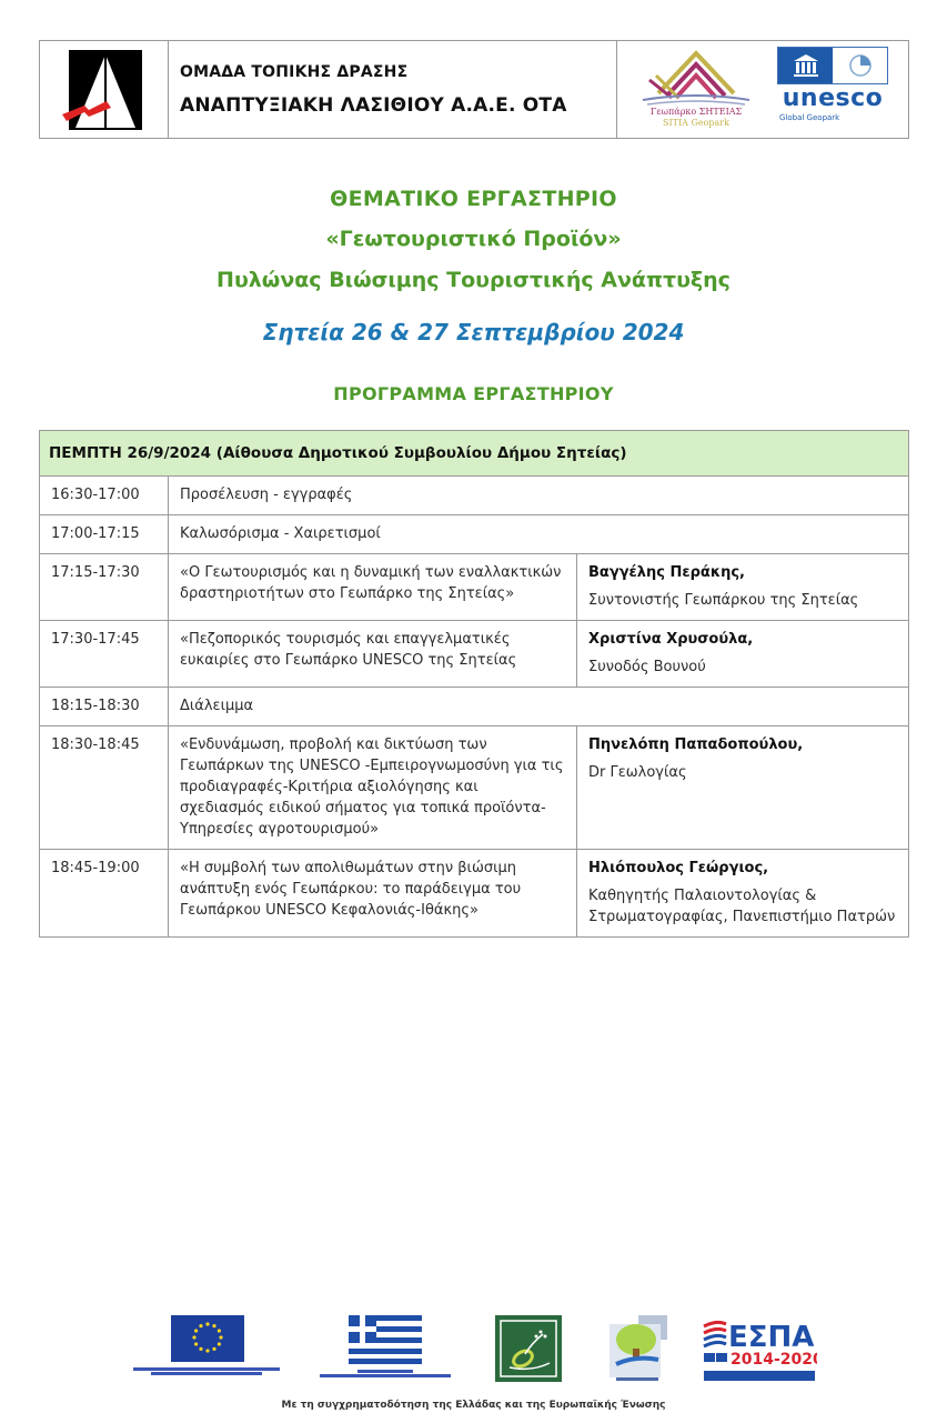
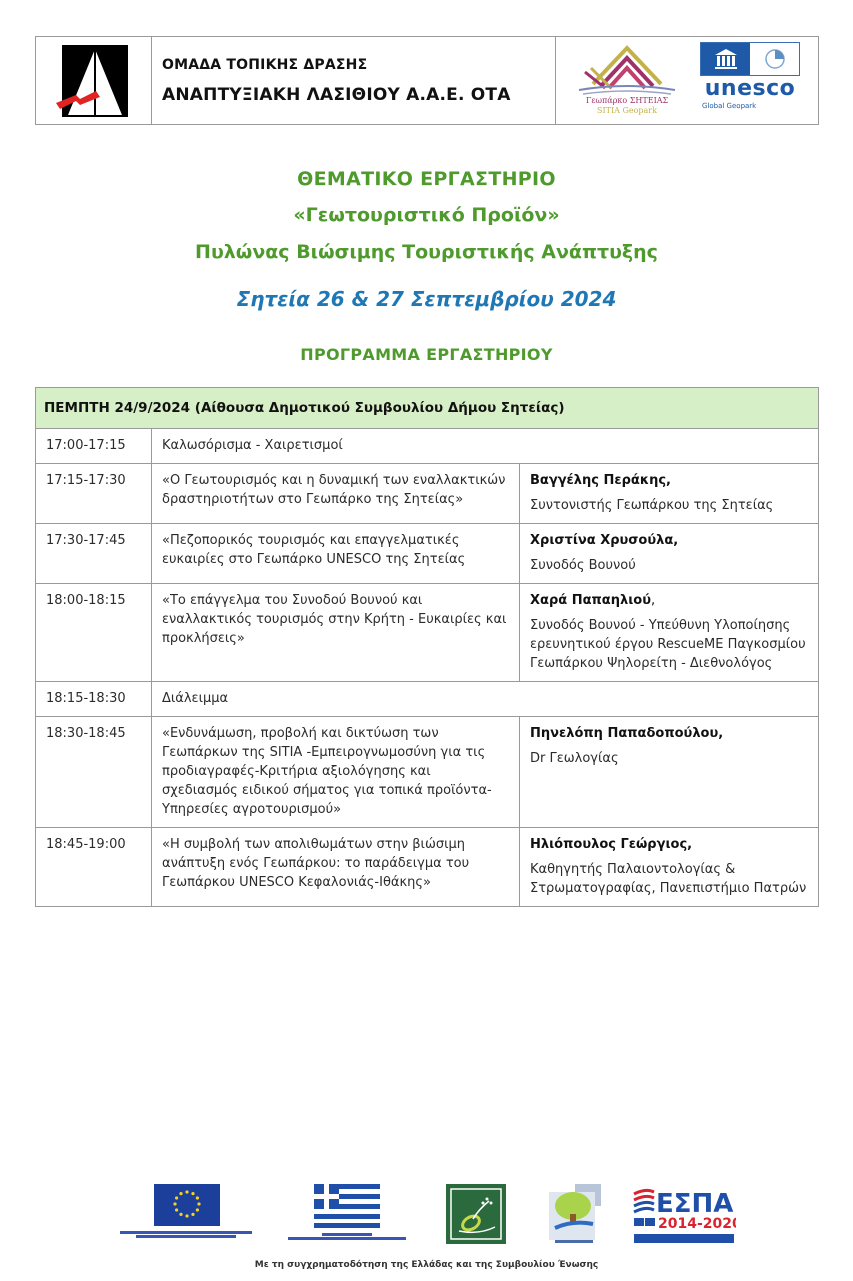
  ΟΜΑΔΑ ΤΟΠΙΚΗΣ ΔΡΑΣΗΣ
  ΑΝΑΠΤΥΞΙΑΚΗ ΛΑΣΙΘΙΟΥ Α.Α.Ε. ΟΤΑ
  Γεωπάρκο ΣΗΤΕΙΑΣ
  SITIA Geopark
  unesco
  Global Geopark
  ΘΕΜΑΤΙΚΟ ΕΡΓΑΣΤΗΡΙΟ
  «Γεωτουριστικό Προϊόν»
  Πυλώνας Βιώσιμης Τουριστικής Ανάπτυξης
  Σητεία 26 & 27 Σεπτεμβρίου 2024
  ΠΡΟΓΡΑΜΜΑ ΕΡΓΑΣΤΗΡΙΟΥ
- ΠΕΜΠΤΗ 26/9/2024 (Αίθουσα Δημοτικού Συμβουλίου Δήμου Σητείας)
+ ΠΕΜΠΤΗ 24/9/2024 (Αίθουσα Δημοτικού Συμβουλίου Δήμου Σητείας)
- 16:30-17:00	Προσέλευση - εγγραφές
  17:00-17:15	Καλωσόρισμα - Χαιρετισμοί
  17:15-17:30	«Ο Γεωτουρισμός και η δυναμική των εναλλακτικών δραστηριοτήτων στο Γεωπάρκο της Σητείας»	Βαγγέλης Περάκης, Συντονιστής Γεωπάρκου της Σητείας
  17:30-17:45	«Πεζοπορικός τουρισμός και επαγγελματικές ευκαιρίες στο Γεωπάρκο UNESCO της Σητείας	Χριστίνα Χρυσούλα, Συνοδός Βουνού
+ 18:00-18:15	«Το επάγγελμα του Συνοδού Βουνού και εναλλακτικός τουρισμός στην Κρήτη - Ευκαιρίες και προκλήσεις»	Χαρά Παπαηλιού, Συνοδός Βουνού - Υπεύθυνη Υλοποίησης ερευνητικού έργου RescueME Παγκοσμίου Γεωπάρκου Ψηλορείτη - Διεθνολόγος
  18:15-18:30	Διάλειμμα
- 18:30-18:45	«Ενδυνάμωση, προβολή και δικτύωση των Γεωπάρκων της UNESCO -Εμπειρογνωμοσύνη για τις προδιαγραφές-Κριτήρια αξιολόγησης και σχεδιασμός ειδικού σήματος για τοπικά προϊόντα-Υπηρεσίες αγροτουρισμού»	Πηνελόπη Παπαδοπούλου, Dr Γεωλογίας
+ 18:30-18:45	«Ενδυνάμωση, προβολή και δικτύωση των Γεωπάρκων της SITIA -Εμπειρογνωμοσύνη για τις προδιαγραφές-Κριτήρια αξιολόγησης και σχεδιασμός ειδικού σήματος για τοπικά προϊόντα-Υπηρεσίες αγροτουρισμού»	Πηνελόπη Παπαδοπούλου, Dr Γεωλογίας
  18:45-19:00	«Η συμβολή των απολιθωμάτων στην βιώσιμη ανάπτυξη ενός Γεωπάρκου: το παράδειγμα του Γεωπάρκου UNESCO Κεφαλονιάς-Ιθάκης»	Ηλιόπουλος Γεώργιος, Καθηγητής Παλαιοντολογίας & Στρωματογραφίας, Πανεπιστήμιο Πατρών
  ΕΣΠΑ
  2014-202
- Με τη συγχρηματοδότηση της Ελλάδας και της Ευρωπαϊκής Ένωσης
+ Με τη συγχρηματοδότηση της Ελλάδας και της Συμβουλίου Ένωσης
